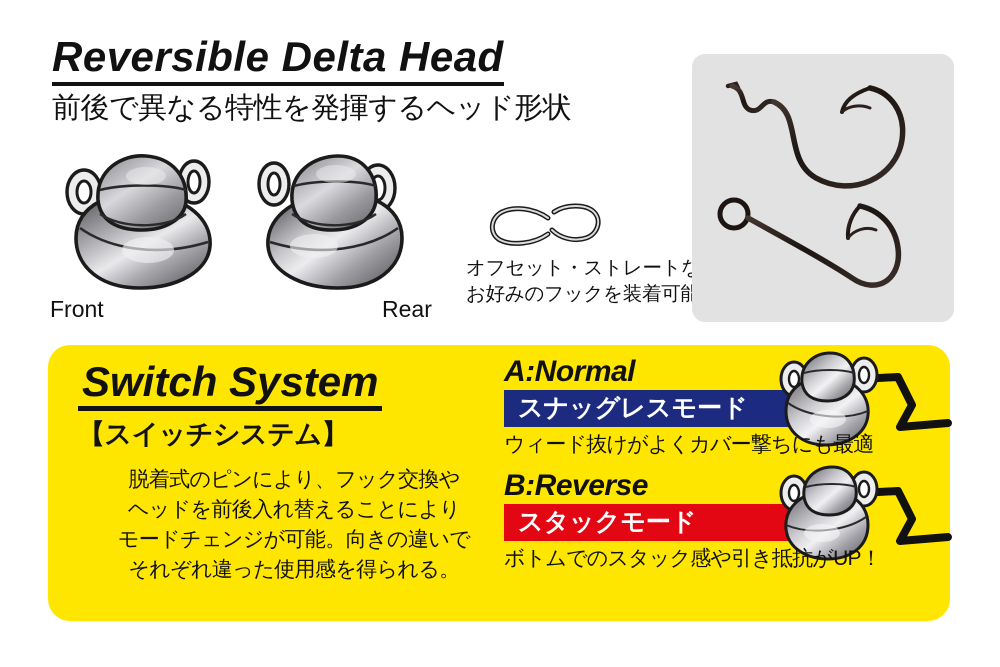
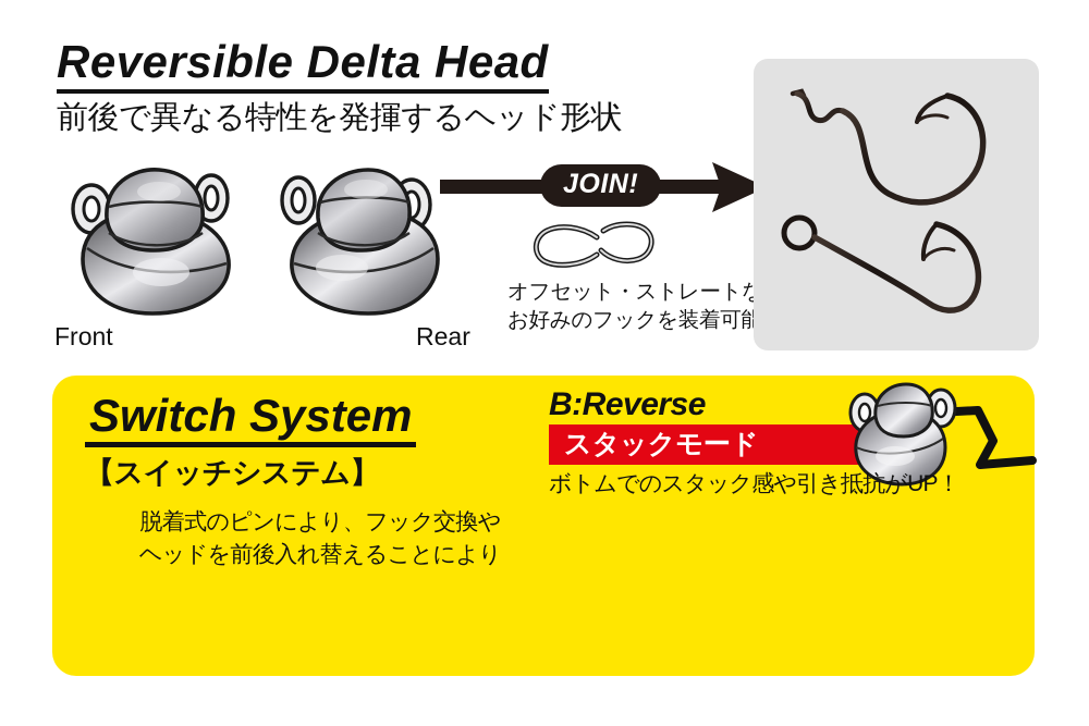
  Reversible Delta Head
  前後で異なる特性を発揮するヘッド形状
  Front
  Rear
+ JOIN!
  オフセット・ストレート
  お好みのフックを装着可能
  Switch System
  【スイッチシステム】
  脱着式のピンにより、フック交換や
  ヘッドを前後入れ替えることにより
- モードチェンジが可能。向きの違いで
- それぞれ違った使用感を得られる。
- A:Normal
- スナッグレスモード
- ウィード抜けがよくカバー撃ちにも最適
  B:Reverse
  スタックモード
  ボトムでのスタック感や引き抵抗がUP！
